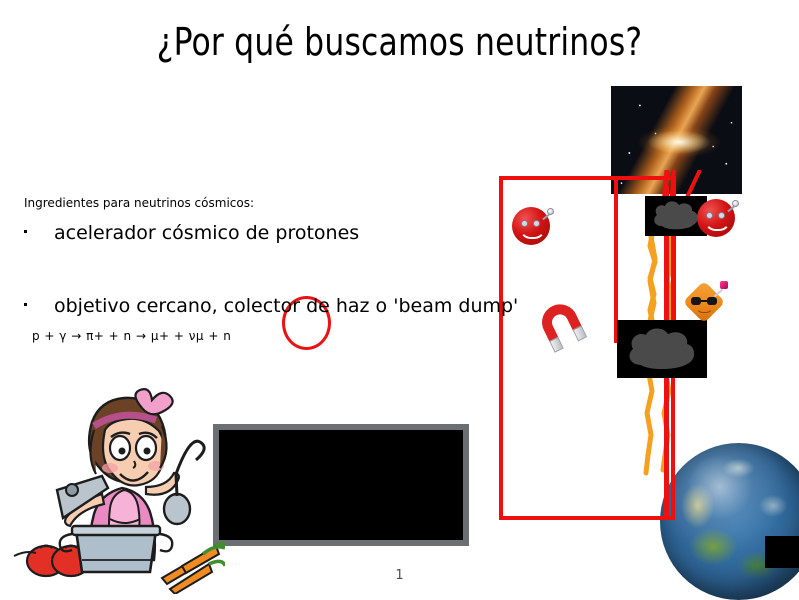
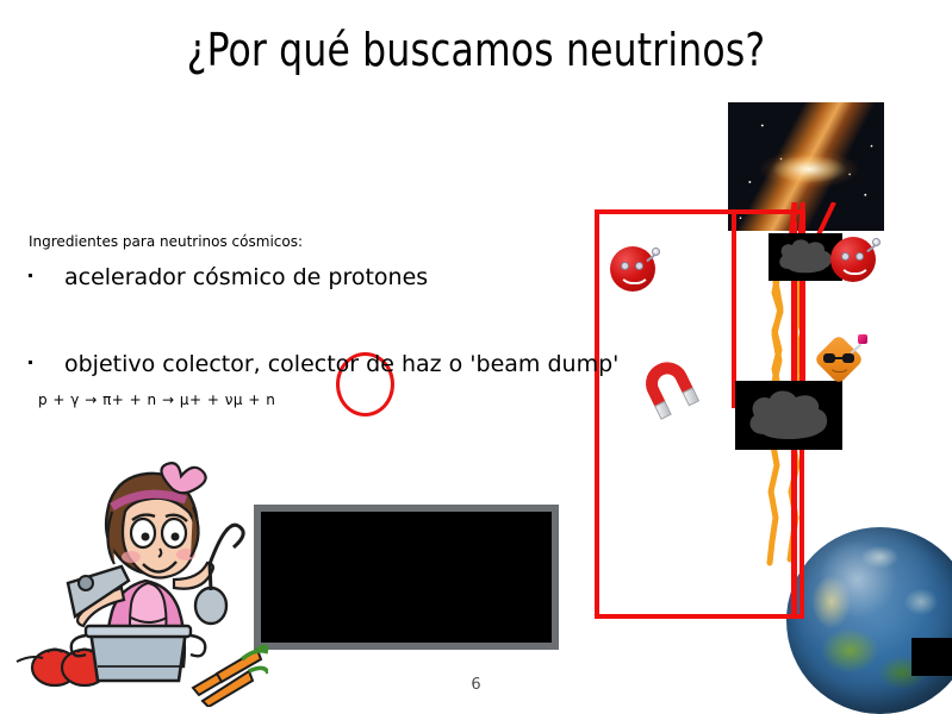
  ¿Por qué buscamos neutrinos?
  Ingredientes para neutrinos cósmicos:
  acelerador cósmico de protones
- objetivo cercano, colector de haz o 'beam dump'
+ objetivo colector, colector de haz o 'beam dump'
  p + γ → π+ + n → μ+ + νμ + n
- 1
+ 6
